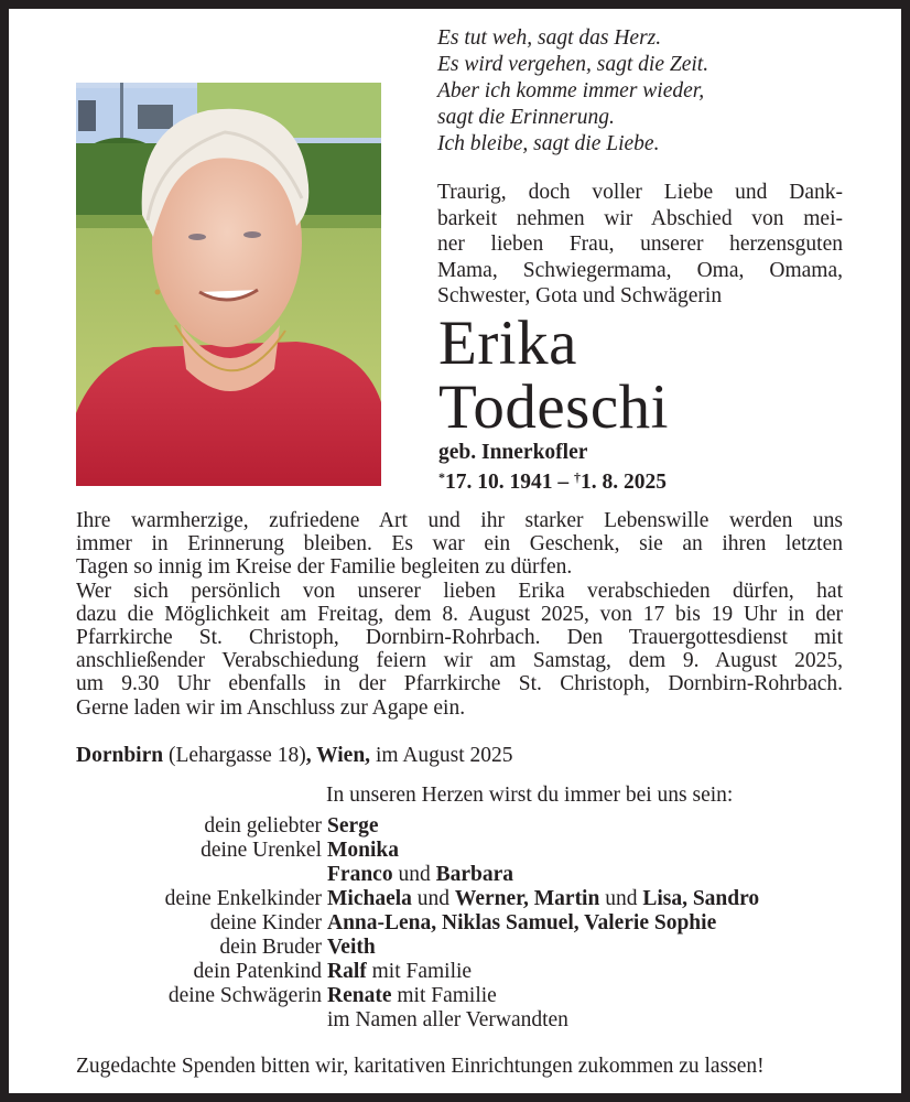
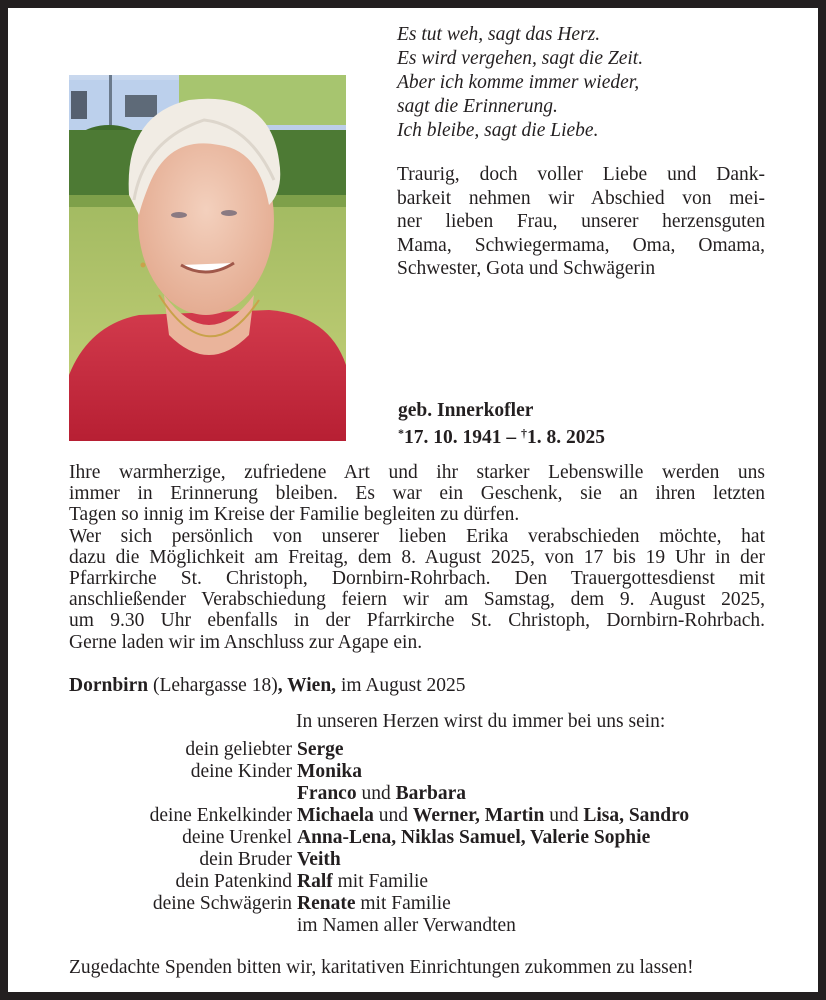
  Es tut weh, sagt das Herz.
  Es wird vergehen, sagt die Zeit.
  Aber ich komme immer wieder,
  sagt die Erinnerung.
  Ich bleibe, sagt die Liebe.
  Traurig, doch voller Liebe und Dank-
  barkeit nehmen wir Abschied von mei-
  ner lieben Frau, unserer herzensguten
  Mama, Schwiegermama, Oma, Omama,
  Schwester, Gota und Schwägerin
- Erika
- Todeschi
  geb. Innerkofler
  *17. 10. 1941 – †1. 8. 2025
  Ihre warmherzige, zufriedene Art und ihr starker Lebenswille werden uns
  immer in Erinnerung bleiben. Es war ein Geschenk, sie an ihren letzten
  Tagen so innig im Kreise der Familie begleiten zu dürfen.
- Wer sich persönlich von unserer lieben Erika verabschieden dürfen, hat
+ Wer sich persönlich von unserer lieben Erika verabschieden möchte, hat
  dazu die Möglichkeit am Freitag, dem 8. August 2025, von 17 bis 19 Uhr in der
  Pfarrkirche St. Christoph, Dornbirn-Rohrbach. Den Trauergottesdienst mit
  anschließender Verabschiedung feiern wir am Samstag, dem 9. August 2025,
  um 9.30 Uhr ebenfalls in der Pfarrkirche St. Christoph, Dornbirn-Rohrbach.
  Gerne laden wir im Anschluss zur Agape ein.
  Dornbirn (Lehargasse 18), Wien, im August 2025
  In unseren Herzen wirst du immer bei uns sein:
  dein geliebter
  Serge
- deine Urenkel
+ deine Kinder
  Monika
  Franco und Barbara
  deine Enkelkinder
  Michaela und Werner, Martin und Lisa, Sandro
- deine Kinder
+ deine Urenkel
  Anna-Lena, Niklas Samuel, Valerie Sophie
  dein Bruder
  Veith
  dein Patenkind
  Ralf mit Familie
  deine Schwägerin
  Renate mit Familie
  im Namen aller Verwandten
  Zugedachte Spenden bitten wir, karitativen Einrichtungen zukommen zu lassen!
